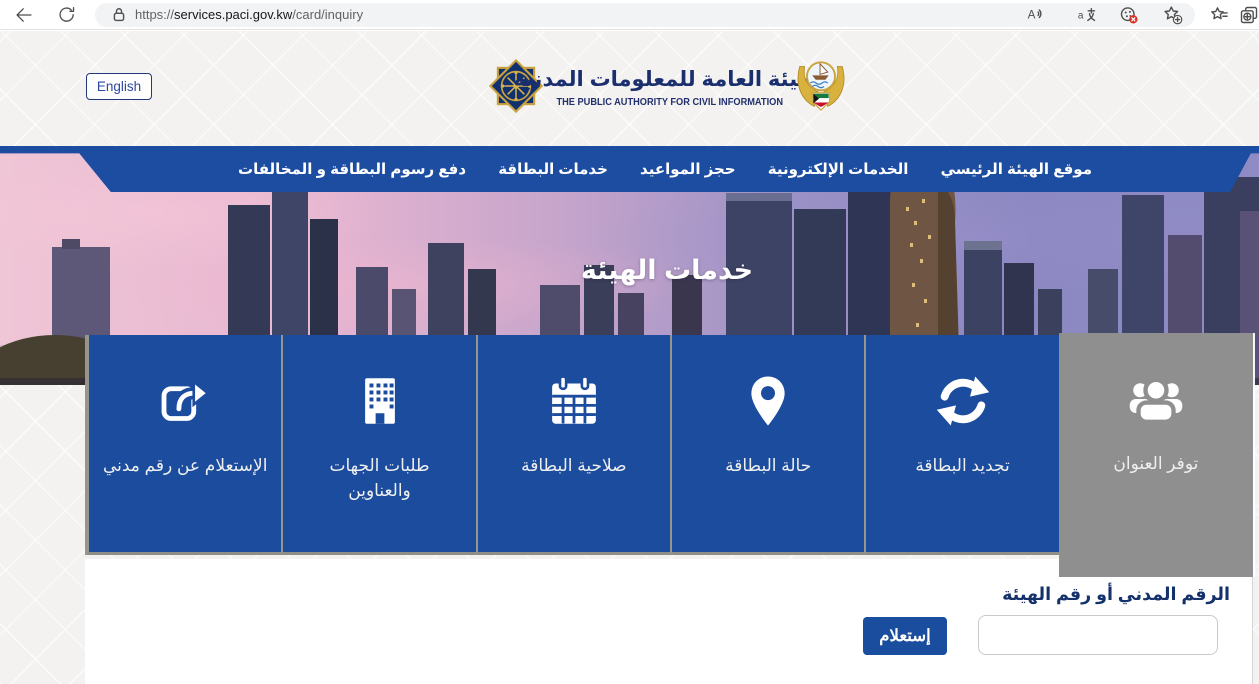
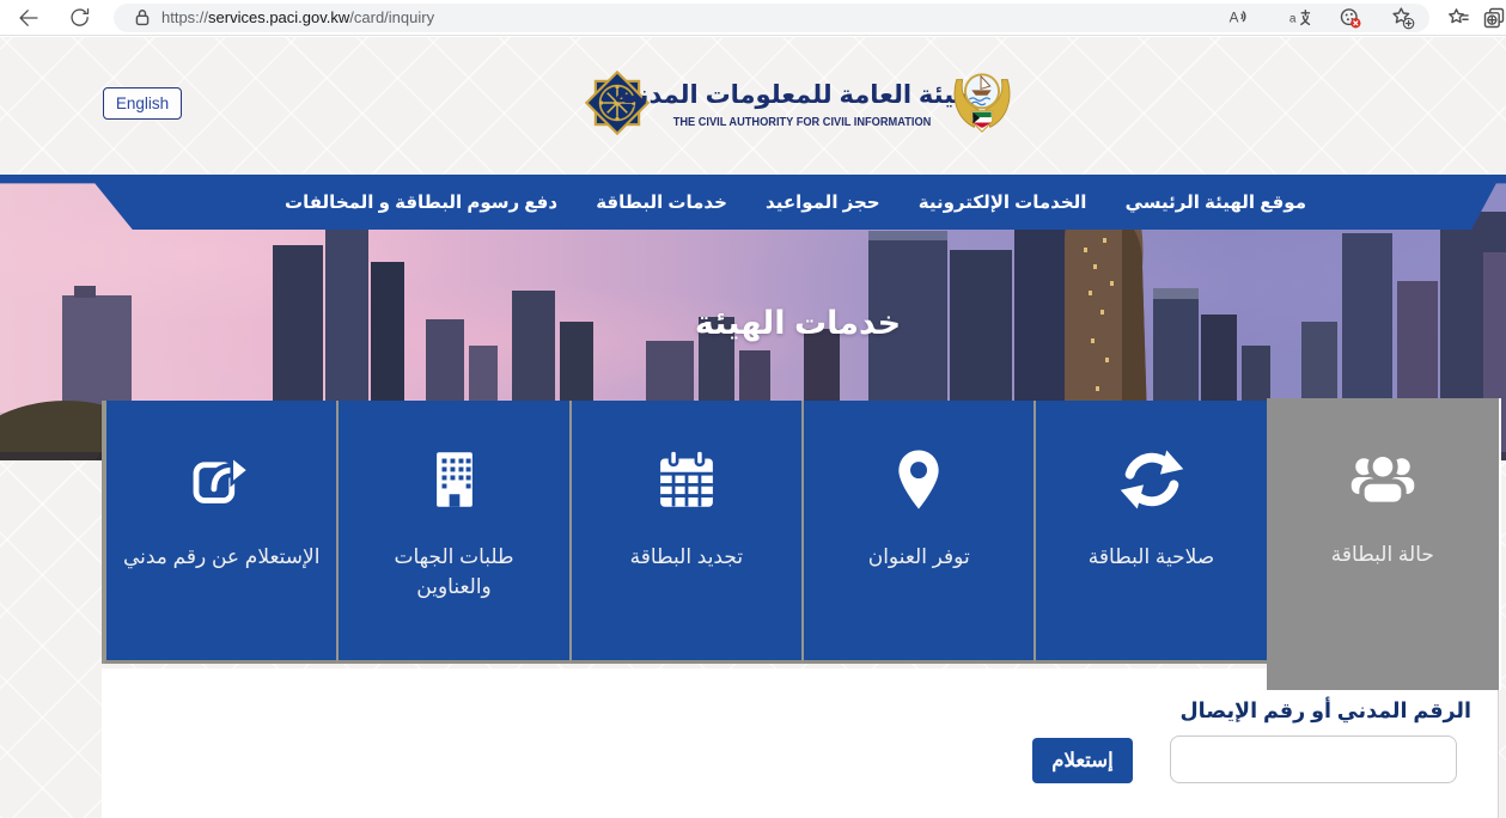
  https://services.paci.gov.kw/card/inquiry
  A
  a
  English
  يئة العامة للمعلومات المدنية
- THE PUBLIC AUTHORITY FOR CIVIL INFORMATION
+ THE CIVIL AUTHORITY FOR CIVIL INFORMATION
  خدمات الهيئة
  موقع الهيئة الرئيسي
  الخدمات الإلكترونية
  حجز المواعيد
  خدمات البطاقة
  دفع رسوم البطاقة و المخالفات
- توفر العنوان
+ حالة البطاقة
- تجديد البطاقة
+ صلاحية البطاقة
- حالة البطاقة
+ توفر العنوان
- صلاحية البطاقة
+ تجديد البطاقة
  طلبات الجهات والعناوين
  الإستعلام عن رقم مدني
- الرقم المدني أو رقم الهيئة
+ الرقم المدني أو رقم الإيصال
  إستعلام
